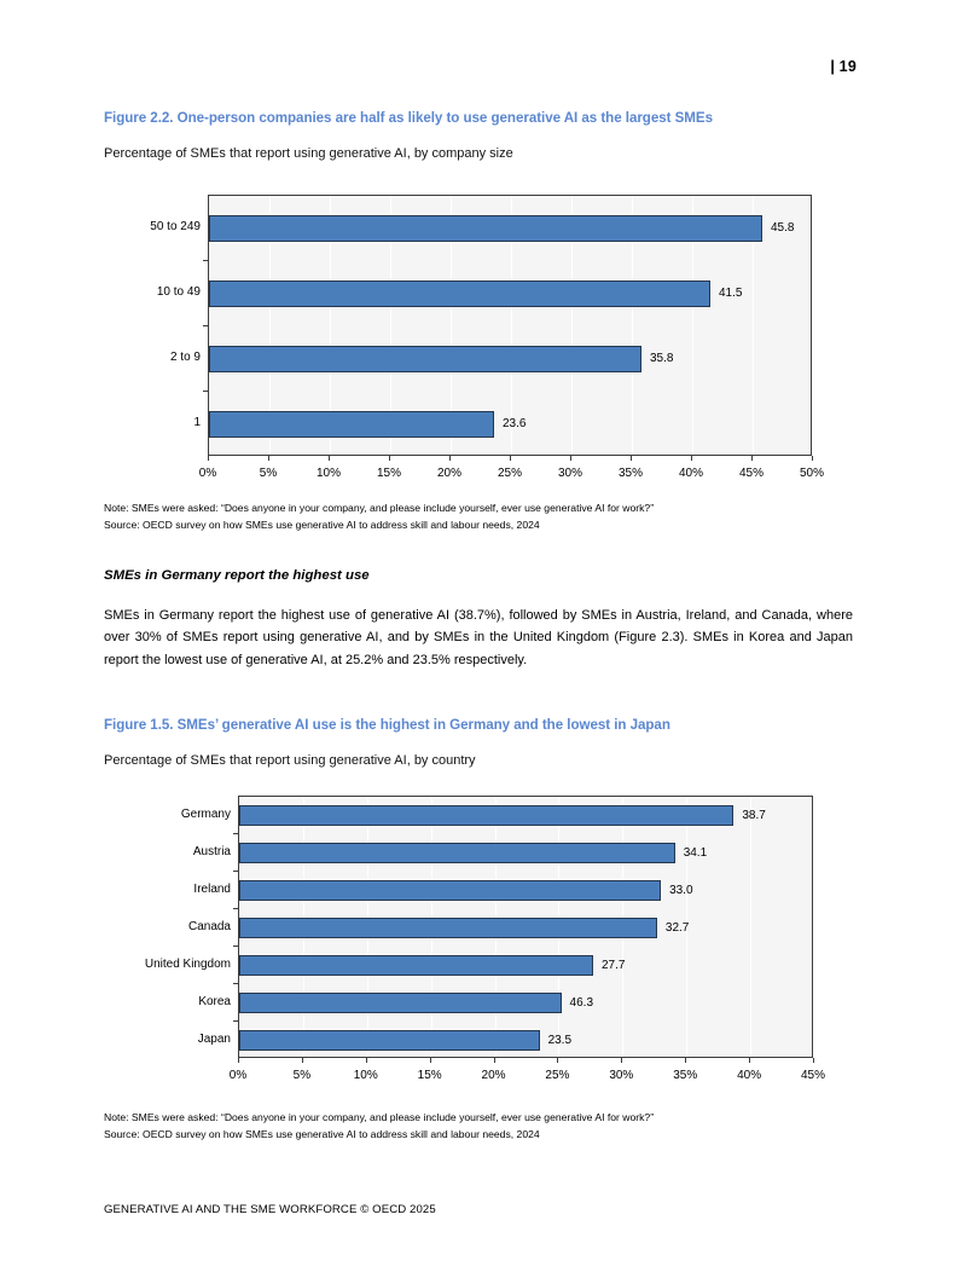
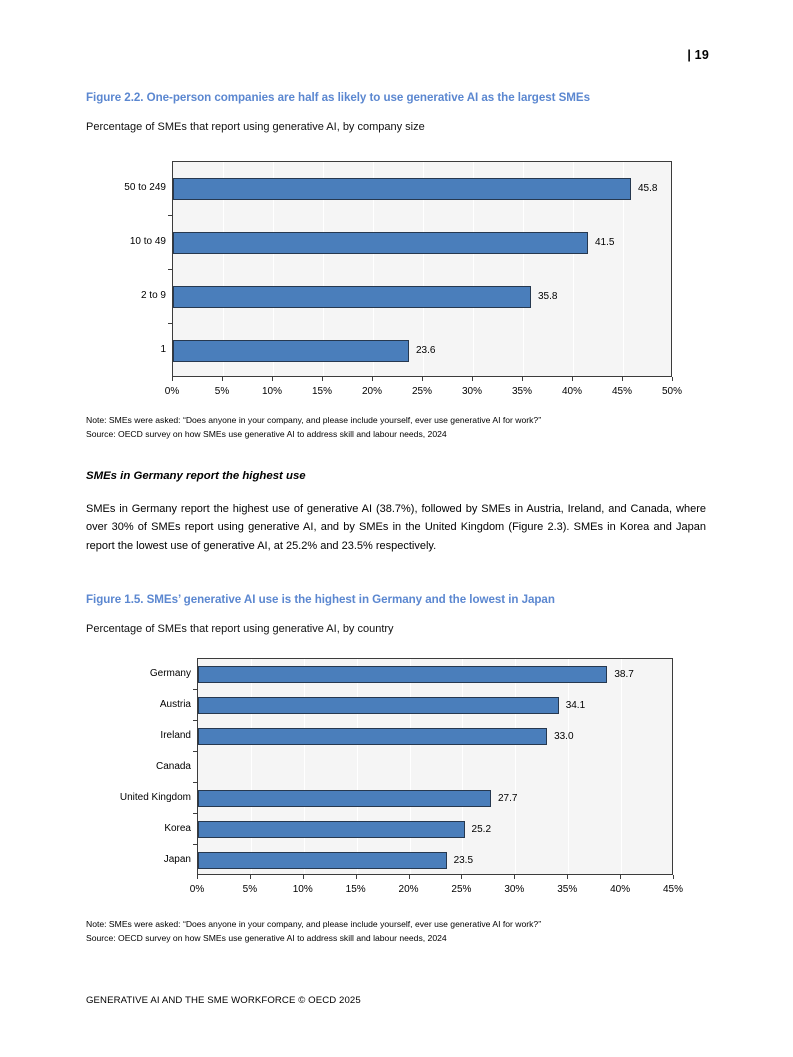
  | 19
  Figure 2.2. One-person companies are half as likely to use generative AI as the largest SMEs
  Percentage of SMEs that report using generative AI, by company size
  45.8
  41.5
  35.8
  23.6
  50 to 249
  10 to 49
  2 to 9
  1
  0%
  5%
  10%
  15%
  20%
  25%
  30%
  35%
  40%
  45%
  50%
  Note: SMEs were asked: “Does anyone in your company, and please include yourself, ever use generative AI for work?”
  Source: OECD survey on how SMEs use generative AI to address skill and labour needs, 2024
  SMEs in Germany report the highest use
  SMEs in Germany report the highest use of generative AI (38.7%), followed by SMEs in Austria, Ireland, and Canada, where over 30% of SMEs report using generative AI, and by SMEs in the United Kingdom (Figure 2.3). SMEs in Korea and Japan report the lowest use of generative AI, at 25.2% and 23.5% respectively.
  Figure 1.5. SMEs’ generative AI use is the highest in Germany and the lowest in Japan
  Percentage of SMEs that report using generative AI, by country
  38.7
  34.1
  33.0
- 32.7
  27.7
- 46.3
+ 25.2
  23.5
  Germany
  Austria
  Ireland
  Canada
  United Kingdom
  Korea
  Japan
  0%
  5%
  10%
  15%
  20%
  25%
  30%
  35%
  40%
  45%
  Note: SMEs were asked: “Does anyone in your company, and please include yourself, ever use generative AI for work?”
  Source: OECD survey on how SMEs use generative AI to address skill and labour needs, 2024
  GENERATIVE AI AND THE SME WORKFORCE © OECD 2025
